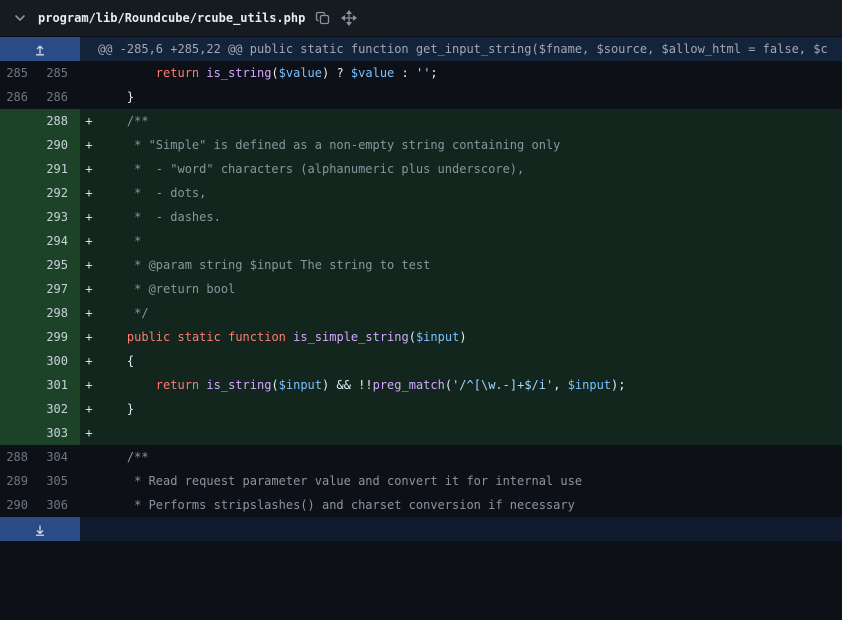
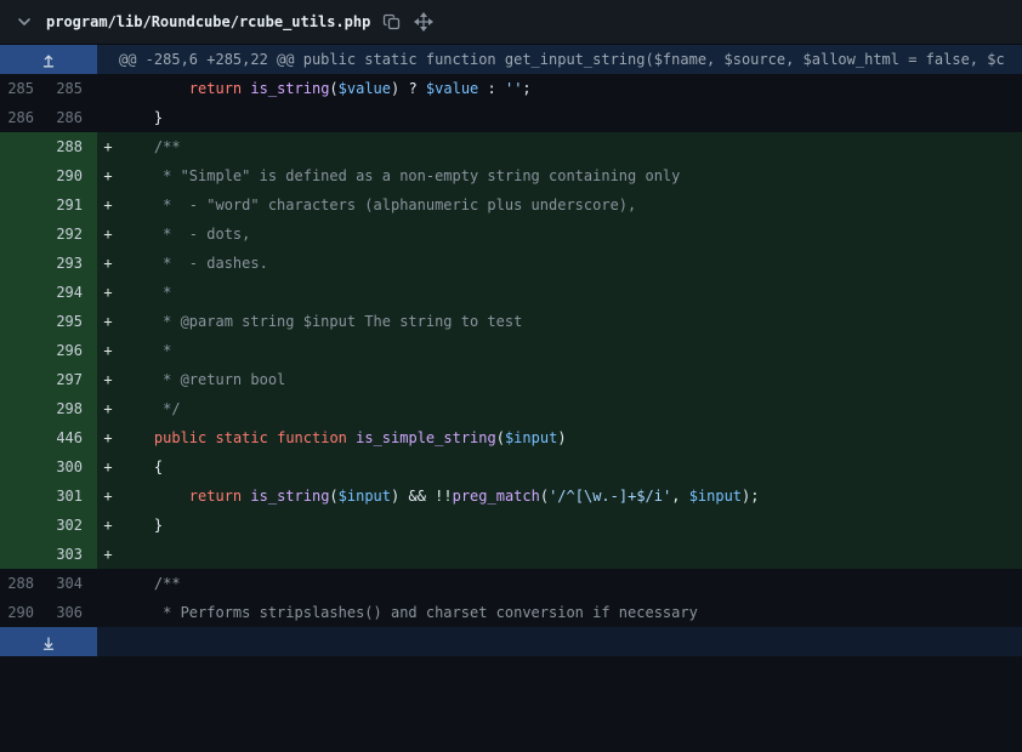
  program/lib/Roundcube/rcube_utils.php
  	@@ -285,6 +285,22 @@ public static function get_input_string($fname, $source, $allow_html = false, $c
  285	285		return is_string($value) ? $value : '';
  286	286		}
  	288	+	/**
  	290	+	* "Simple" is defined as a non-empty string containing only
  	291	+	* - "word" characters (alphanumeric plus underscore),
  	292	+	* - dots,
  	293	+	* - dashes.
  	294	+	*
  	295	+	* @param string $input The string to test
+ 	296	+	*
  	297	+	* @return bool
  	298	+	*/
- 	299	+	public static function is_simple_string($input)
+ 	446	+	public static function is_simple_string($input)
  	300	+	{
  	301	+	return is_string($input) && !!preg_match('/^[\w.-]+$/i', $input);
  	302	+	}
  	303	+
  288	304		/**
- 289	305		* Read request parameter value and convert it for internal use
  290	306		* Performs stripslashes() and charset conversion if necessary
